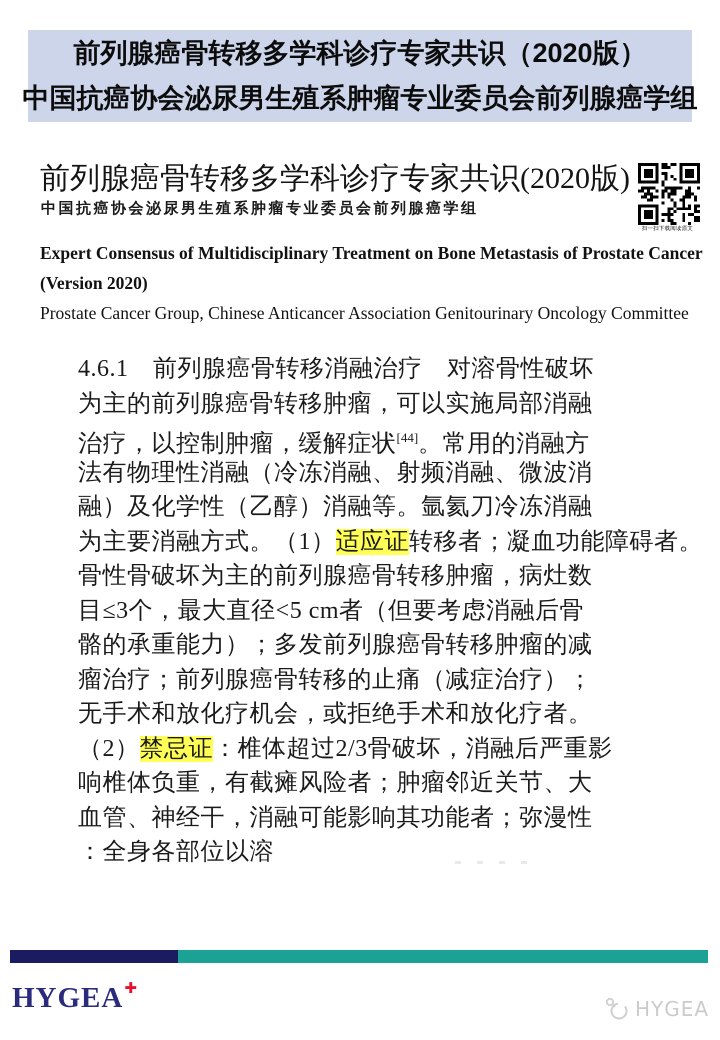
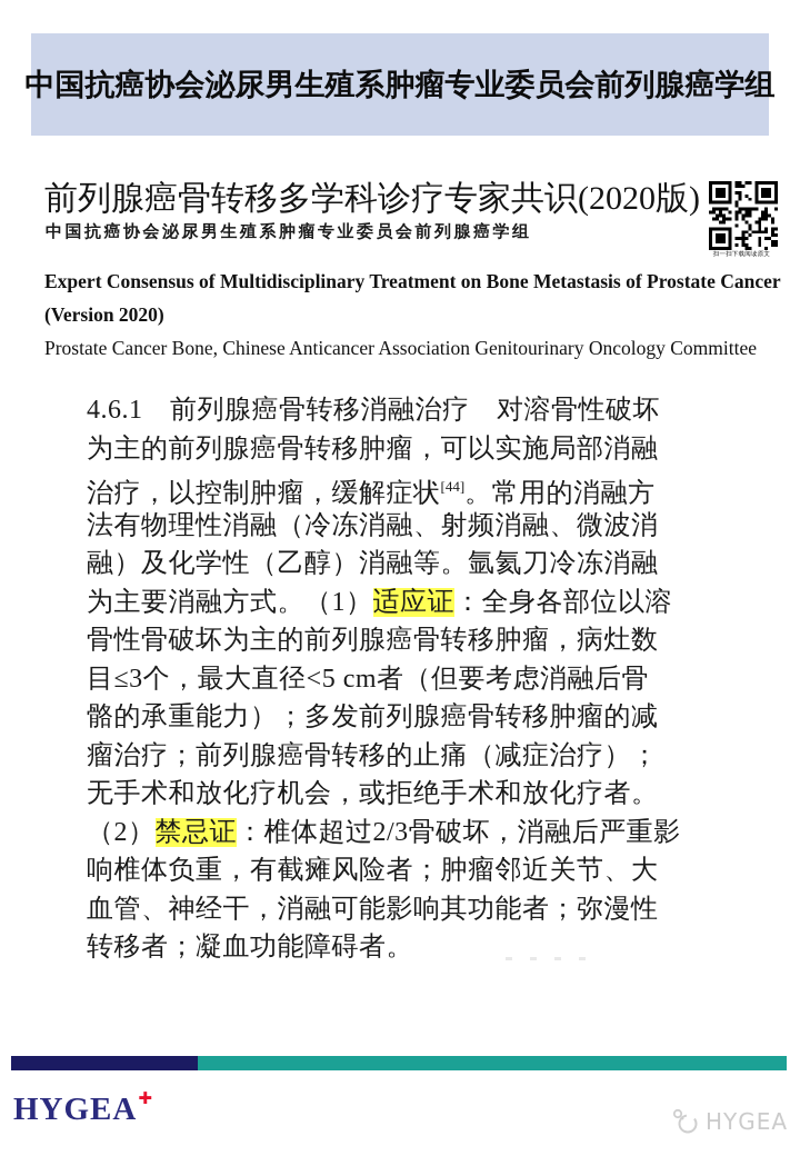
- 前列腺癌骨转移多学科诊疗专家共识（2020版）
  中国抗癌协会泌尿男生殖系肿瘤专业委员会前列腺癌学组
  前列腺癌骨转移多学科诊疗专家共识(2020版)
  中国抗癌协会泌尿男生殖系肿瘤专业委员会前列腺癌学组
  Expert Consensus of Multidisciplinary Treatment on Bone Metastasis of Prostate Cancer
  (Version 2020)
- Prostate Cancer Group, Chinese Anticancer Association Genitourinary Oncology Committee
+ Prostate Cancer Bone, Chinese Anticancer Association Genitourinary Oncology Committee
  4.6.1 前列腺癌骨转移消融治疗 对溶骨性破坏
  为主的前列腺癌骨转移肿瘤，可以实施局部消融
  治疗，以控制肿瘤，缓解症状[44]。常用的消融方
  法有物理性消融（冷冻消融、射频消融、微波消
  融）及化学性（乙醇）消融等。氩氦刀冷冻消融
- 为主要消融方式。（1）适应证转移者；凝血功能障碍者。
+ 为主要消融方式。（1）适应证：全身各部位以溶
  骨性骨破坏为主的前列腺癌骨转移肿瘤，病灶数
  目≤3个，最大直径<5 cm者（但要考虑消融后骨
  骼的承重能力）；多发前列腺癌骨转移肿瘤的减
  瘤治疗；前列腺癌骨转移的止痛（减症治疗）；
  无手术和放化疗机会，或拒绝手术和放化疗者。
  （2）禁忌证：椎体超过2/3骨破坏，消融后严重影
  响椎体负重，有截瘫风险者；肿瘤邻近关节、大
  血管、神经干，消融可能影响其功能者；弥漫性
- ：全身各部位以溶
+ 转移者；凝血功能障碍者。
  HYGEA✚
  HYGEA
